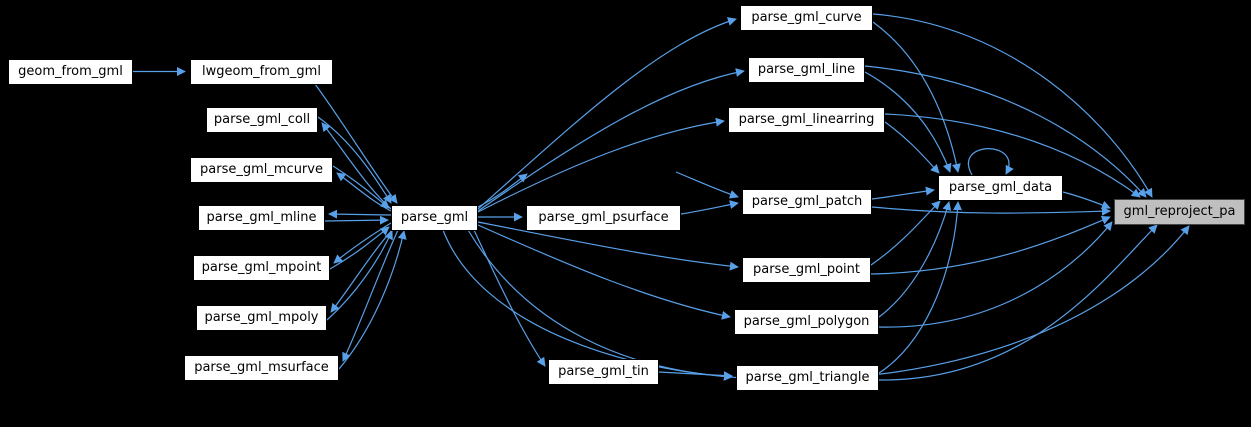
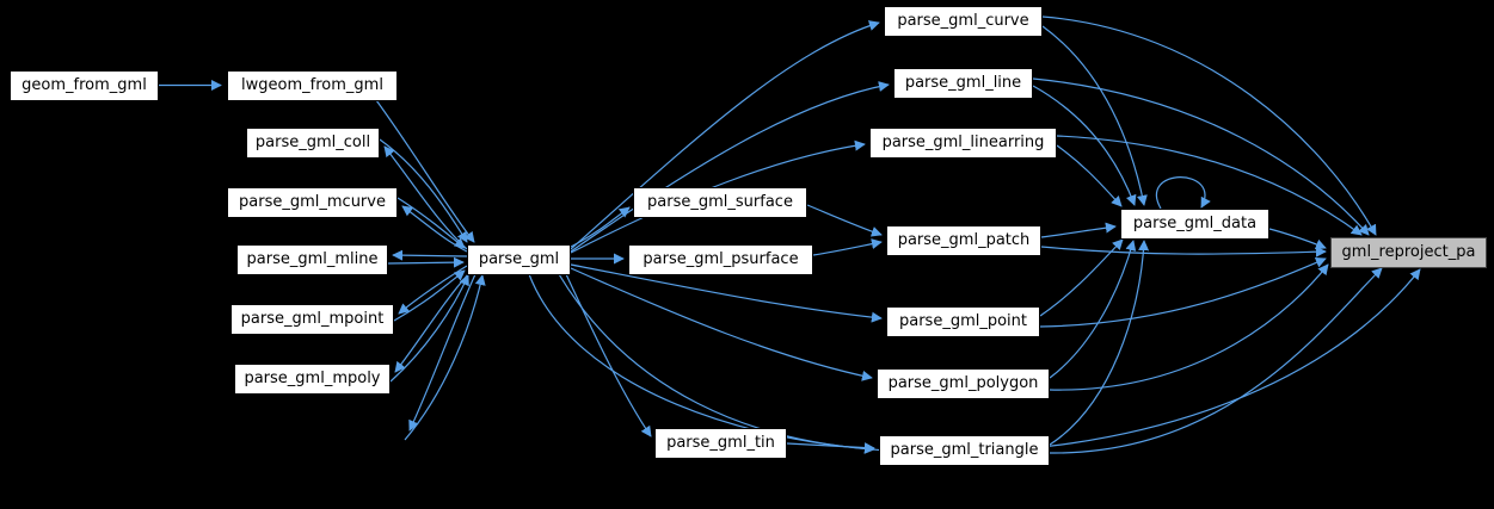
  geom_from_gml
  lwgeom_from_gml
  parse_gml_coll
  parse_gml_mcurve
  parse_gml_mline
  parse_gml_mpoint
  parse_gml_mpoly
- parse_gml_msurface
  parse_gml
+ parse_gml_surface
  parse_gml_psurface
  parse_gml_tin
  parse_gml_curve
  parse_gml_line
  parse_gml_linearring
  parse_gml_patch
  parse_gml_point
  parse_gml_polygon
  parse_gml_triangle
  parse_gml_data
  gml_reproject_pa
